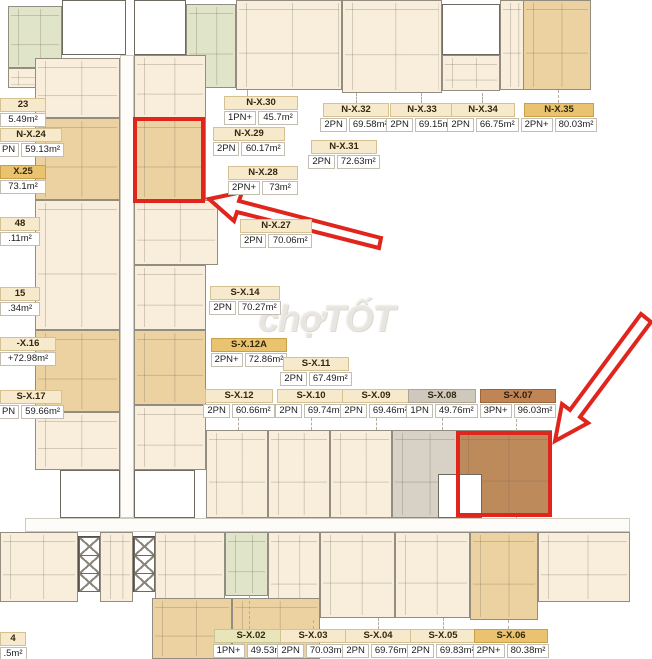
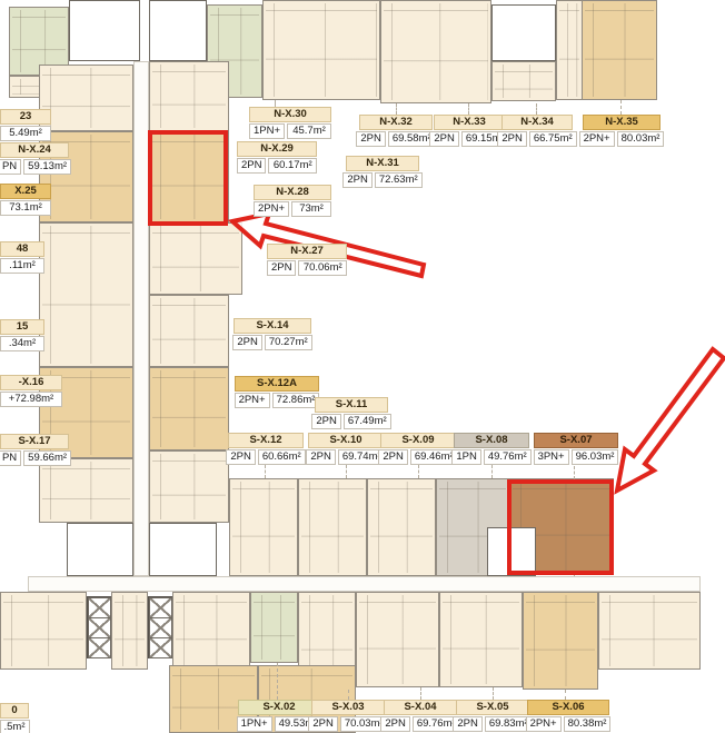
- chợTỐT
  N-X.30
  1PN+
  45.7m²
  N-X.29
  2PN
  60.17m²
  N-X.28
  2PN+
  73m²
  N-X.27
  2PN
  70.06m²
  N-X.31
  2PN
  72.63m²
  N-X.32
  2PN
  69.58m
  N-X.33
  2PN
  69.15
  N-X.34
  2PN
  66.75m²
  N-X.35
  2PN+
  80.03m²
  S-X.14
  2PN
  70.27m²
  S-X.12A
  2PN+
  72.86m²
  S-X.11
  2PN
  67.49m²
  S-X.12
  2PN
  60.66m²
  S-X.10
  2PN
  69.74m
  S-X.09
  2PN
  69.46m
  S-X.08
  1PN
  49.76m²
  S-X.07
  3PN+
  96.03m²
  S-X.02
  1PN+
  49.53
  S-X.03
  2PN
  70.03m
  S-X.04
  2PN
  69.76m
  S-X.05
  2PN
  69.83m
  S-X.06
  2PN+
  80.38m²
  23
  5.49m²
  N-X.24
  PN
  59.13m²
  X.25
  73.1m²
  48
  .11m²
  15
  .34m²
  -X.16
  +72.98m²
  S-X.17
  PN
  59.66m²
- 4
+ 0
  .5m²
